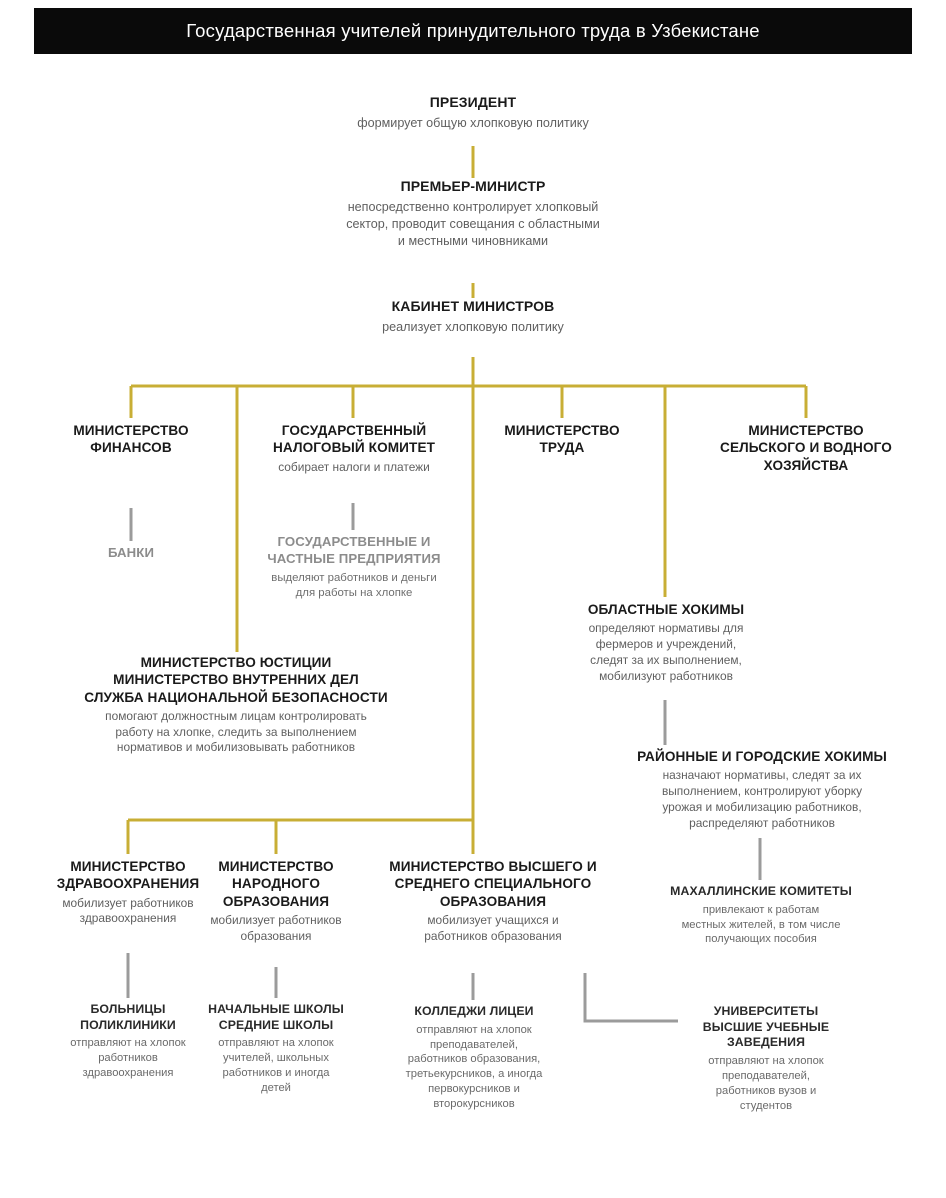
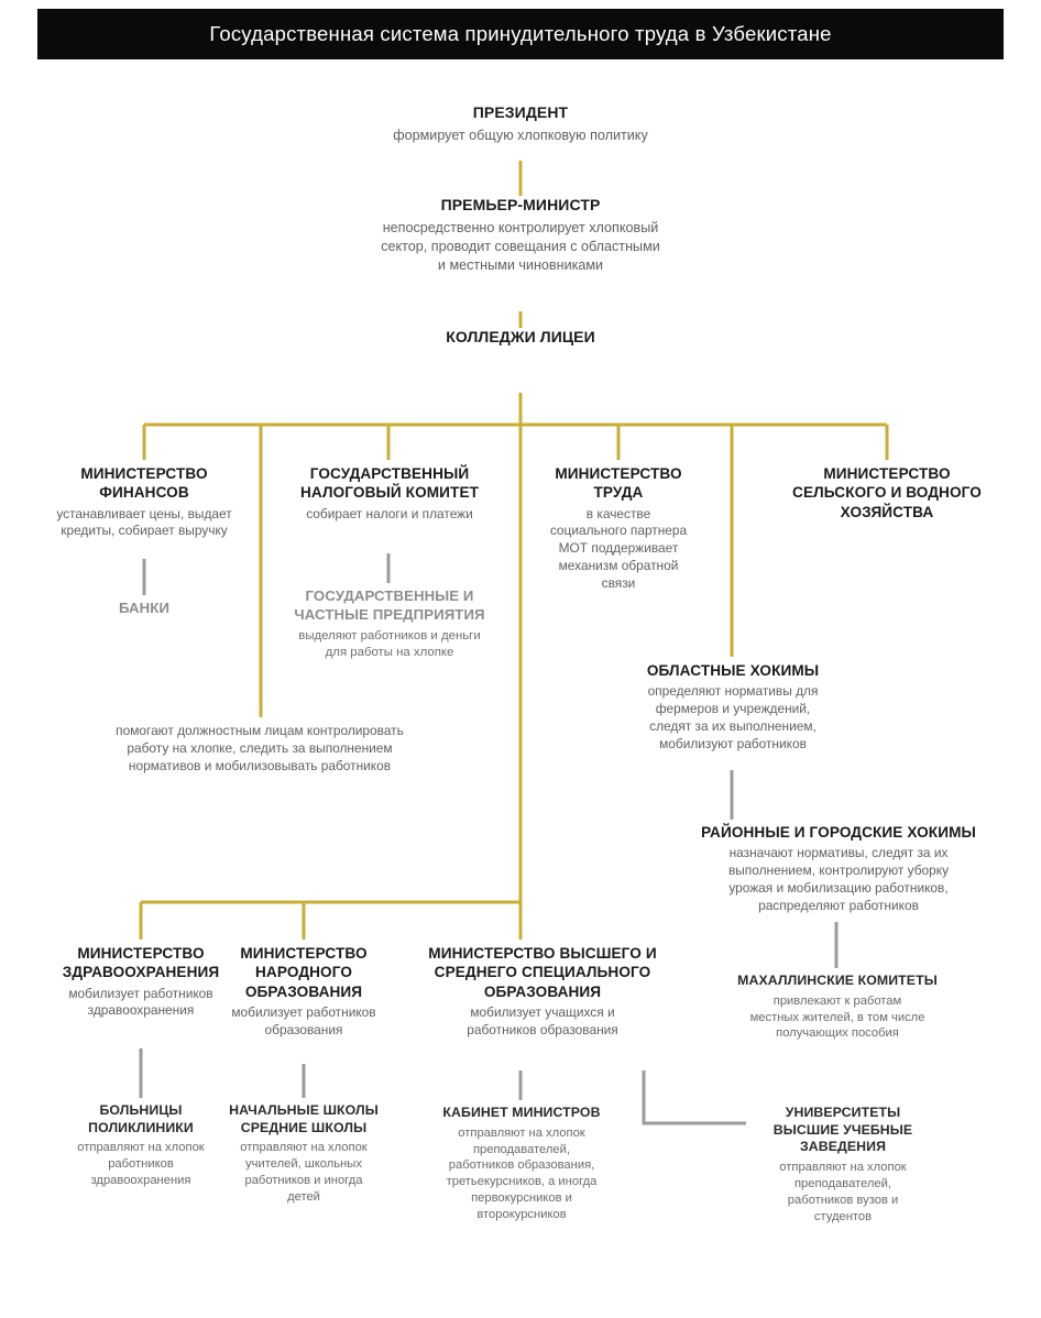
- Государственная учителей принудительного труда в Узбекистане
+ Государственная система принудительного труда в Узбекистане
  ПРЕЗИДЕНТ
  формирует общую хлопковую политику
  ПРЕМЬЕР-МИНИСТР
  непосредственно контролирует хлопковый
  сектор, проводит совещания с областными
  и местными чиновниками
- КАБИНЕТ МИНИСТРОВ
+ КОЛЛЕДЖИ ЛИЦЕИ
- реализует хлопковую политику
  МИНИСТЕРСТВО
  ФИНАНСОВ
+ устанавливает цены, выдает
+ кредиты, собирает выручку
  БАНКИ
  ГОСУДАРСТВЕННЫЙ
  НАЛОГОВЫЙ КОМИТЕТ
  собирает налоги и платежи
  ГОСУДАРСТВЕННЫЕ И
  ЧАСТНЫЕ ПРЕДПРИЯТИЯ
  выделяют работников и деньги
  для работы на хлопке
  МИНИСТЕРСТВО
  ТРУДА
+ в качестве
+ социального партнера
+ МОТ поддерживает
+ механизм обратной
+ связи
  МИНИСТЕРСТВО
  СЕЛЬСКОГО И ВОДНОГО
  ХОЗЯЙСТВА
  ОБЛАСТНЫЕ ХОКИМЫ
  определяют нормативы для
  фермеров и учреждений,
  следят за их выполнением,
  мобилизуют работников
  РАЙОННЫЕ И ГОРОДСКИЕ ХОКИМЫ
  назначают нормативы, следят за их
  выполнением, контролируют уборку
  урожая и мобилизацию работников,
  распределяют работников
  МАХАЛЛИНСКИЕ КОМИТЕТЫ
  привлекают к работам
  местных жителей, в том числе
  получающих пособия
- МИНИСТЕРСТВО ЮСТИЦИИ
- МИНИСТЕРСТВО ВНУТРЕННИХ ДЕЛ
- СЛУЖБА НАЦИОНАЛЬНОЙ БЕЗОПАСНОСТИ
  помогают должностным лицам контролировать
  работу на хлопке, следить за выполнением
  нормативов и мобилизовывать работников
  МИНИСТЕРСТВО
  ЗДРАВООХРАНЕНИЯ
  мобилизует работников
  здравоохранения
  БОЛЬНИЦЫ
  ПОЛИКЛИНИКИ
  отправляют на хлопок
  работников
  здравоохранения
  МИНИСТЕРСТВО
  НАРОДНОГО
  ОБРАЗОВАНИЯ
  мобилизует работников
  образования
  НАЧАЛЬНЫЕ ШКОЛЫ
  СРЕДНИЕ ШКОЛЫ
  отправляют на хлопок
  учителей, школьных
  работников и иногда
  детей
  МИНИСТЕРСТВО ВЫСШЕГО И
  СРЕДНЕГО СПЕЦИАЛЬНОГО
  ОБРАЗОВАНИЯ
  мобилизует учащихся и
  работников образования
- КОЛЛЕДЖИ ЛИЦЕИ
+ КАБИНЕТ МИНИСТРОВ
  отправляют на хлопок
  преподавателей,
  работников образования,
  третьекурсников, а иногда
  первокурсников и
  второкурсников
  УНИВЕРСИТЕТЫ
  ВЫСШИЕ УЧЕБНЫЕ
  ЗАВЕДЕНИЯ
  отправляют на хлопок
  преподавателей,
  работников вузов и
  студентов
